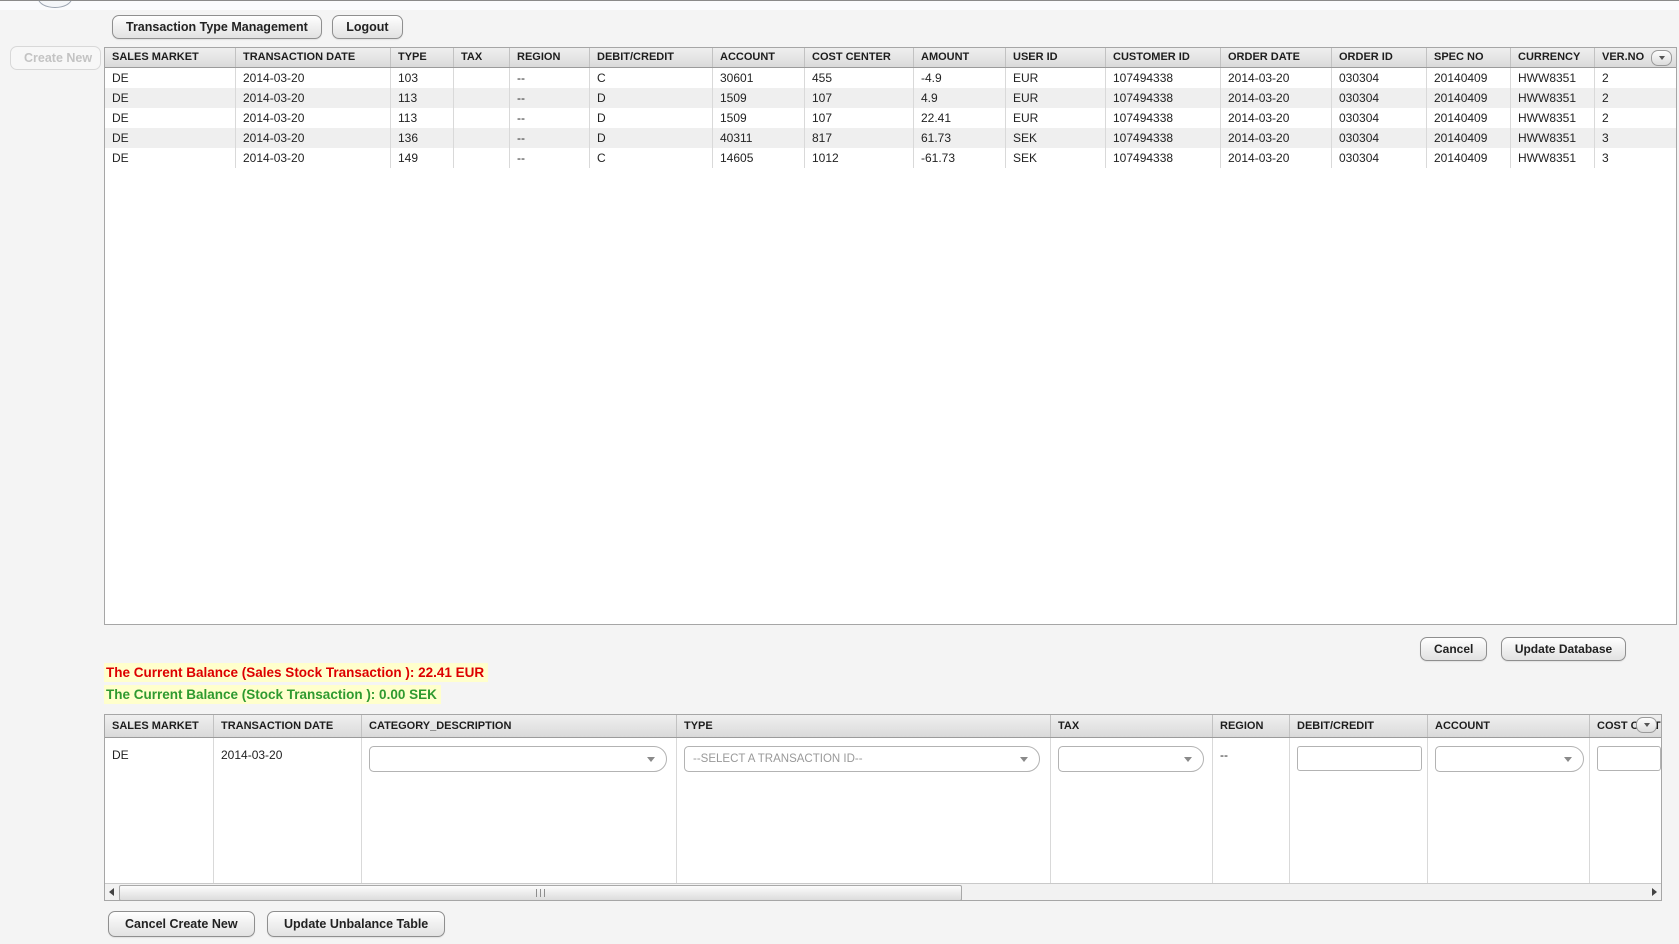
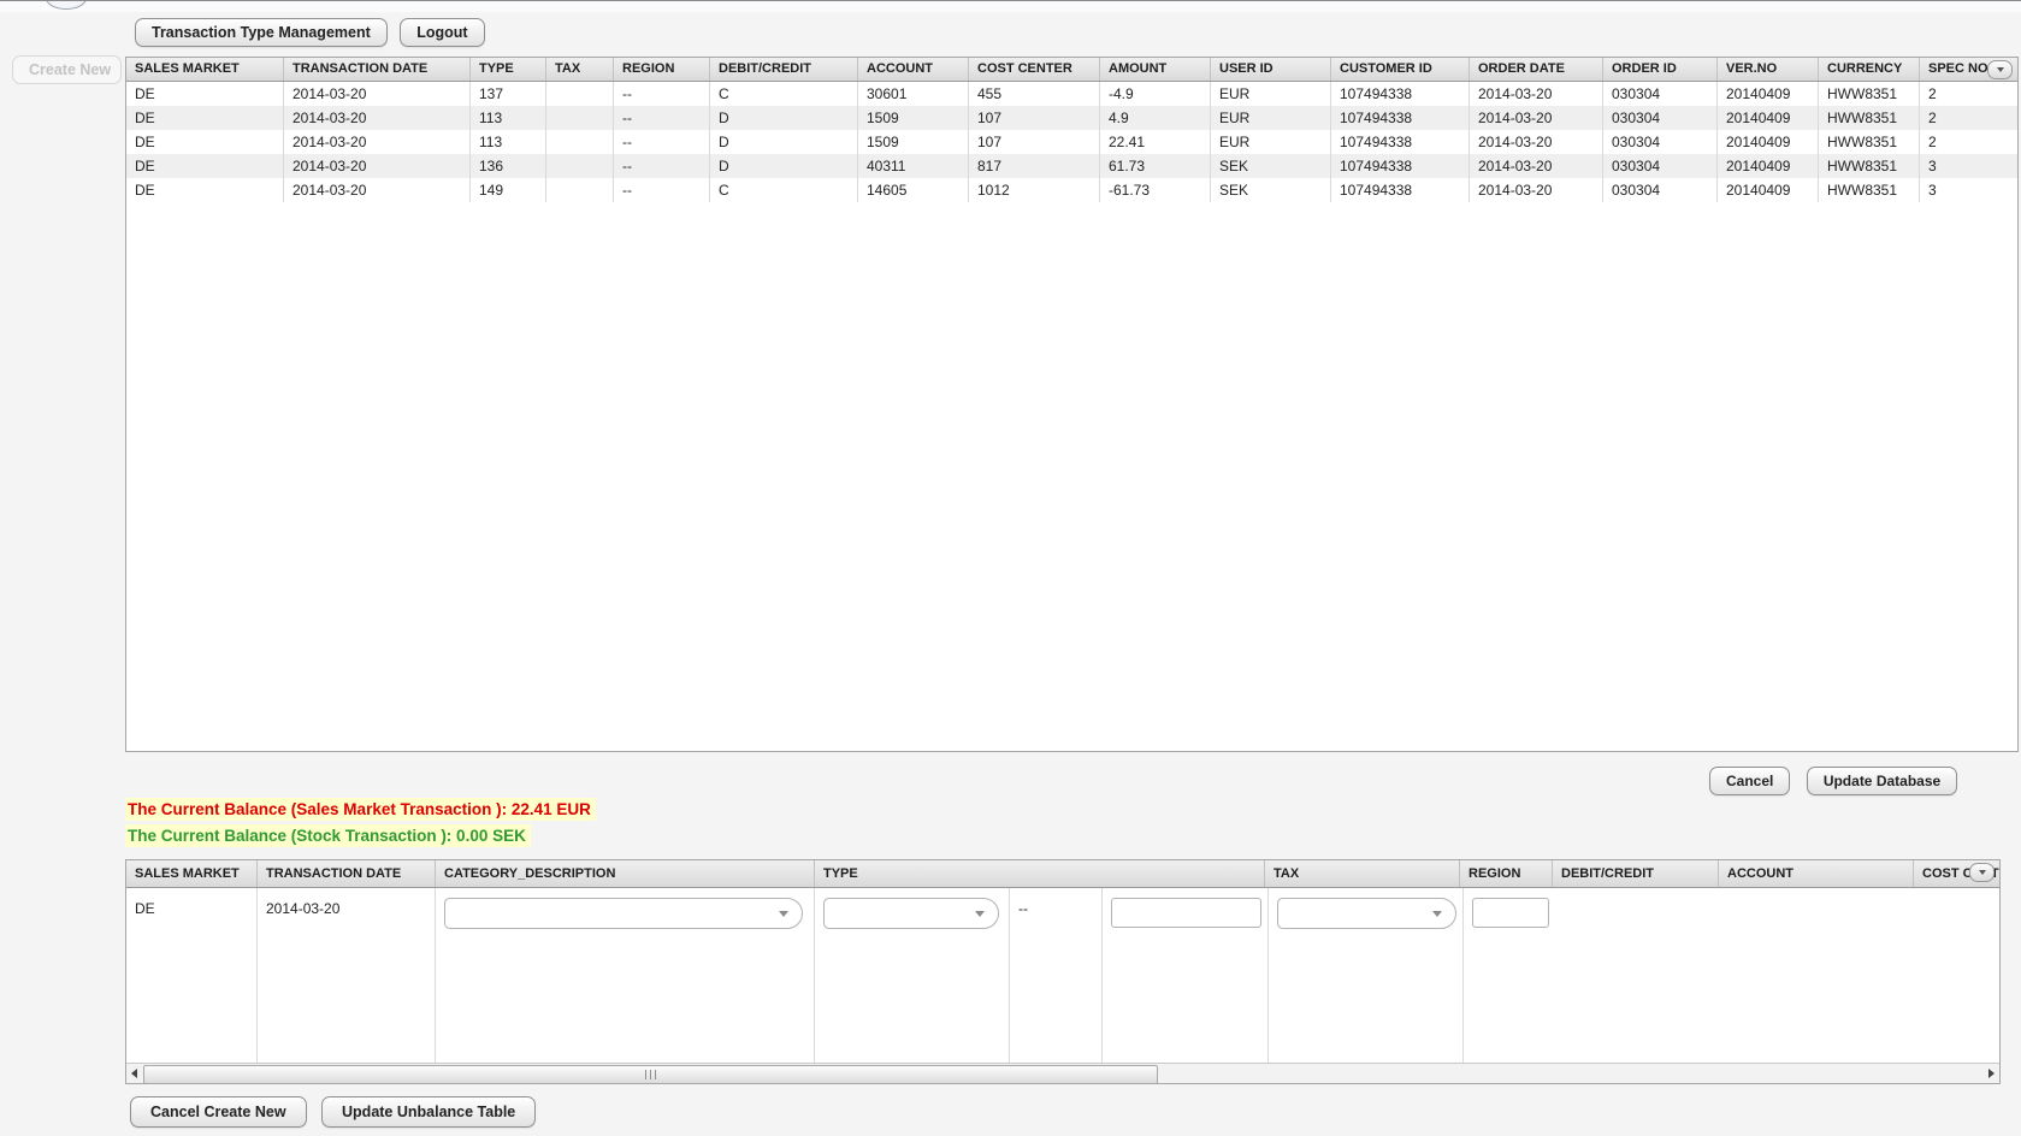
  Transaction Type Management Logout
  Create New
  SALES MARKET
  TRANSACTION DATE
  TYPE
  TAX
  REGION
  DEBIT/CREDIT
  ACCOUNT
  COST CENTER
  AMOUNT
  USER ID
  CUSTOMER ID
  ORDER DATE
  ORDER ID
- SPEC NO
+ VER.NO
  CURRENCY
- VER.NO
+ SPEC NO
  DE
  2014-03-20
- 103
+ 137
  --
  C
  30601
  455
  -4.9
  EUR
  107494338
  2014-03-20
  030304
  20140409
  HWW8351
  2
  DE
  2014-03-20
  113
  --
  D
  1509
  107
  4.9
  EUR
  107494338
  2014-03-20
  030304
  20140409
  HWW8351
  2
  DE
  2014-03-20
  113
  --
  D
  1509
  107
  22.41
  EUR
  107494338
  2014-03-20
  030304
  20140409
  HWW8351
  2
  DE
  2014-03-20
  136
  --
  D
  40311
  817
  61.73
  SEK
  107494338
  2014-03-20
  030304
  20140409
  HWW8351
  3
  DE
  2014-03-20
  149
  --
  C
  14605
  1012
  -61.73
  SEK
  107494338
  2014-03-20
  030304
  20140409
  HWW8351
  3
  Cancel Update Database
- The Current Balance (Sales Stock Transaction ): 22.41 EUR
+ The Current Balance (Sales Market Transaction ): 22.41 EUR
  The Current Balance (Stock Transaction ): 0.00 SEK
  SALES MARKET
  TRANSACTION DATE
  CATEGORY_DESCRIPTION
  TYPE
  TAX
  REGION
  DEBIT/CREDIT
  ACCOUNT
  DE
  2014-03-20
- --SELECT A TRANSACTION ID--
  --
  Cancel Create New Update Unbalance Table
